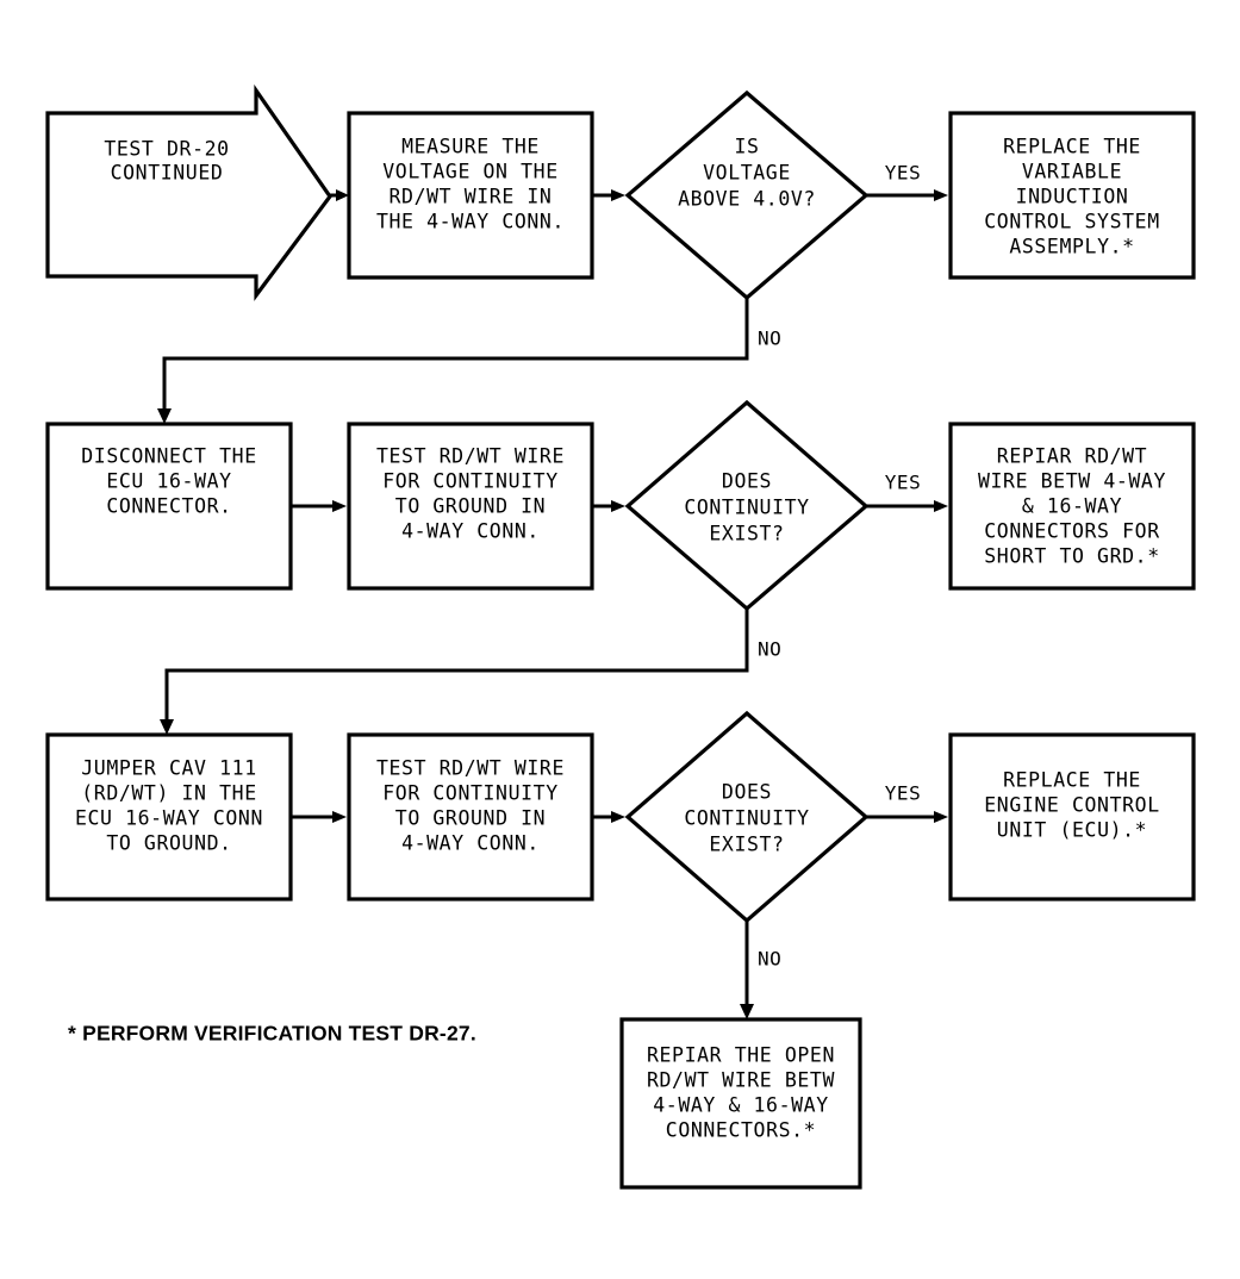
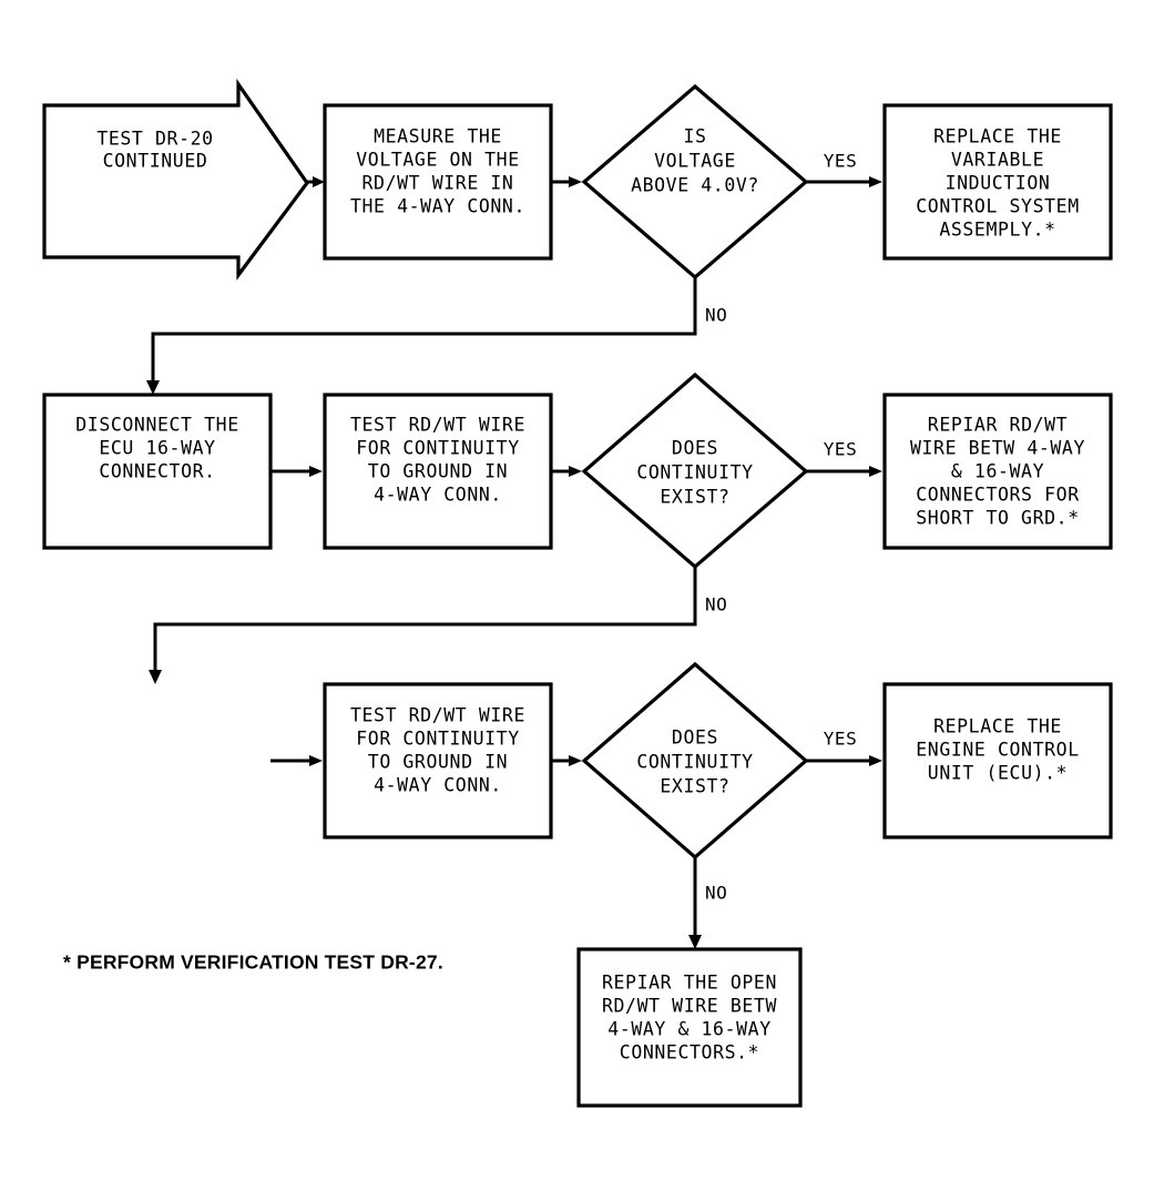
  TEST DR-20
  CONTINUED
  MEASURE THE
  VOLTAGE ON THE
  RD/WT WIRE IN
  THE 4-WAY CONN.
  IS
  VOLTAGE
  ABOVE 4.0V?
  YES
  REPLACE THE
  VARIABLE
  INDUCTION
  CONTROL SYSTEM
  ASSEMPLY.*
  NO
  DISCONNECT THE
  ECU 16-WAY
  CONNECTOR.
  TEST RD/WT WIRE
  FOR CONTINUITY
  TO GROUND IN
  4-WAY CONN.
  DOES
  CONTINUITY
  EXIST?
  YES
  REPIAR RD/WT
  WIRE BETW 4-WAY
  & 16-WAY
  CONNECTORS FOR
  SHORT TO GRD.*
  NO
- JUMPER CAV 111
- (RD/WT) IN THE
- ECU 16-WAY CONN
- TO GROUND.
  TEST RD/WT WIRE
  FOR CONTINUITY
  TO GROUND IN
  4-WAY CONN.
  DOES
  CONTINUITY
  EXIST?
  YES
  REPLACE THE
  ENGINE CONTROL
  UNIT (ECU).*
  NO
  REPIAR THE OPEN
  RD/WT WIRE BETW
  4-WAY & 16-WAY
  CONNECTORS.*
  * PERFORM VERIFICATION TEST DR-27.
